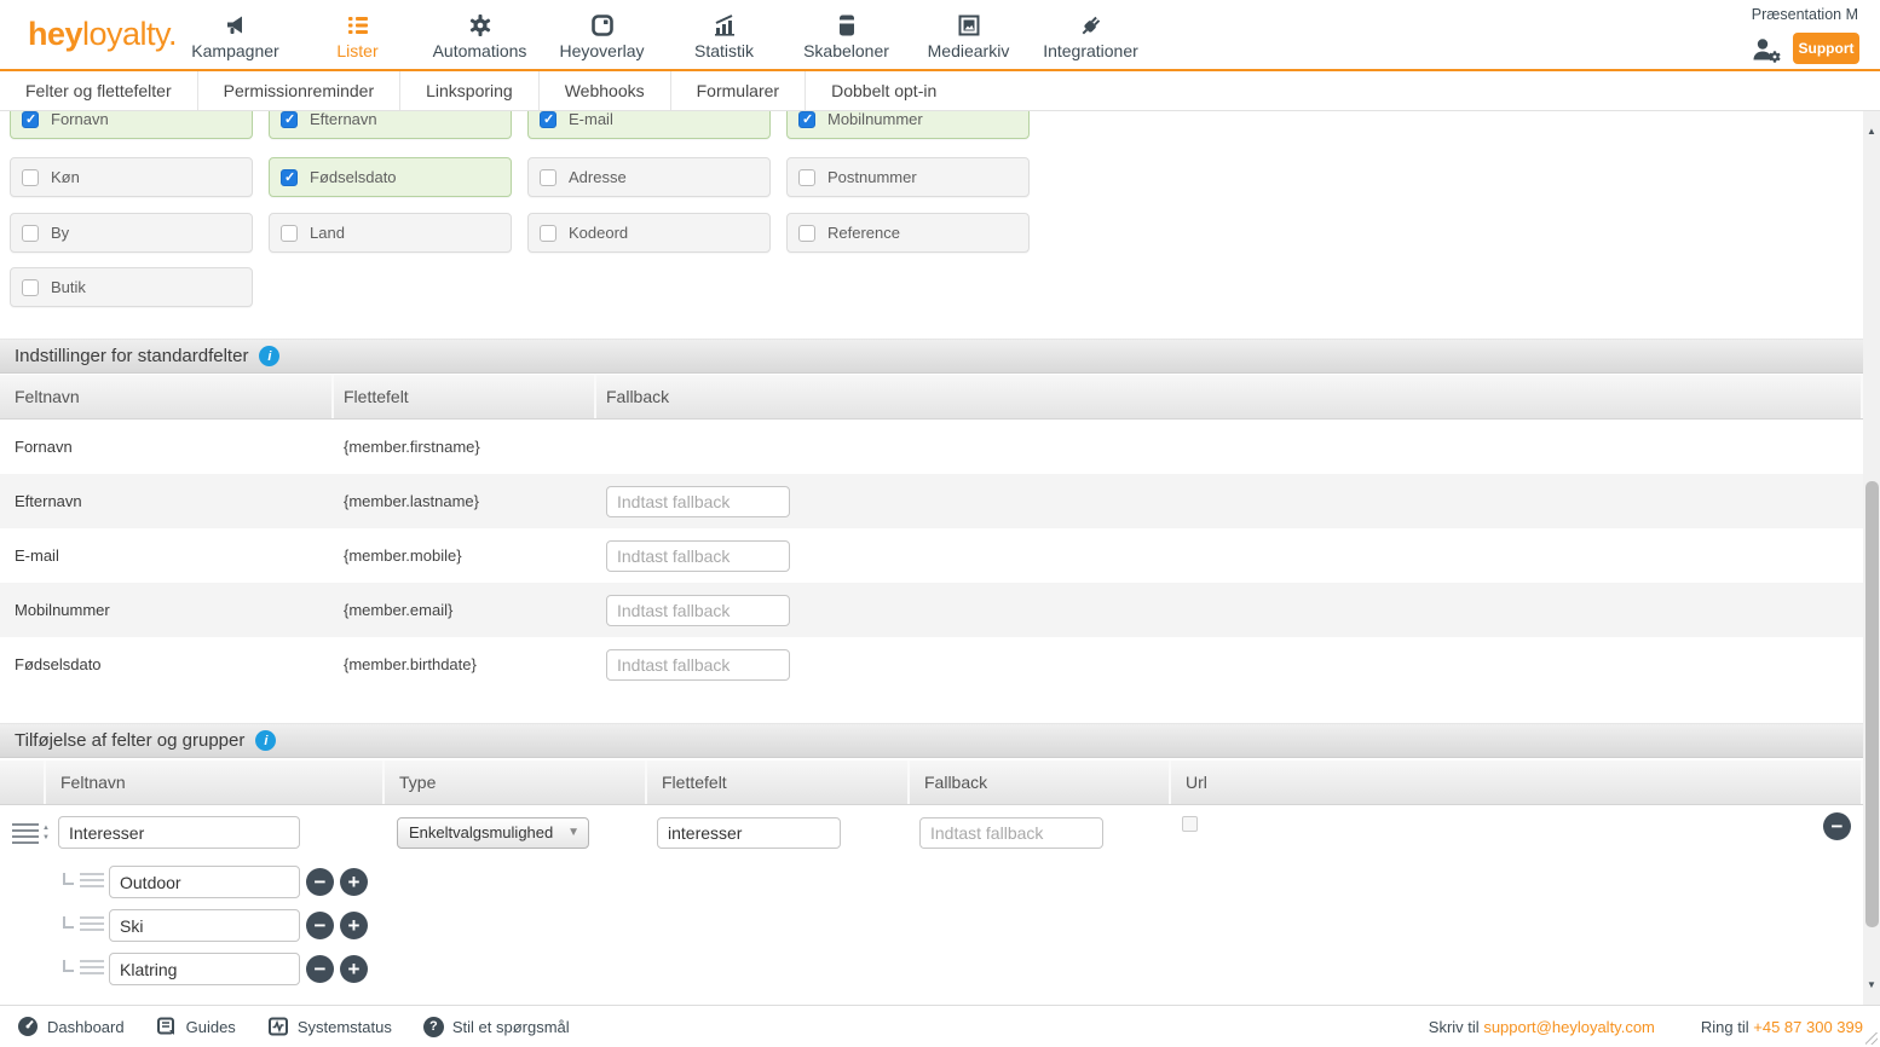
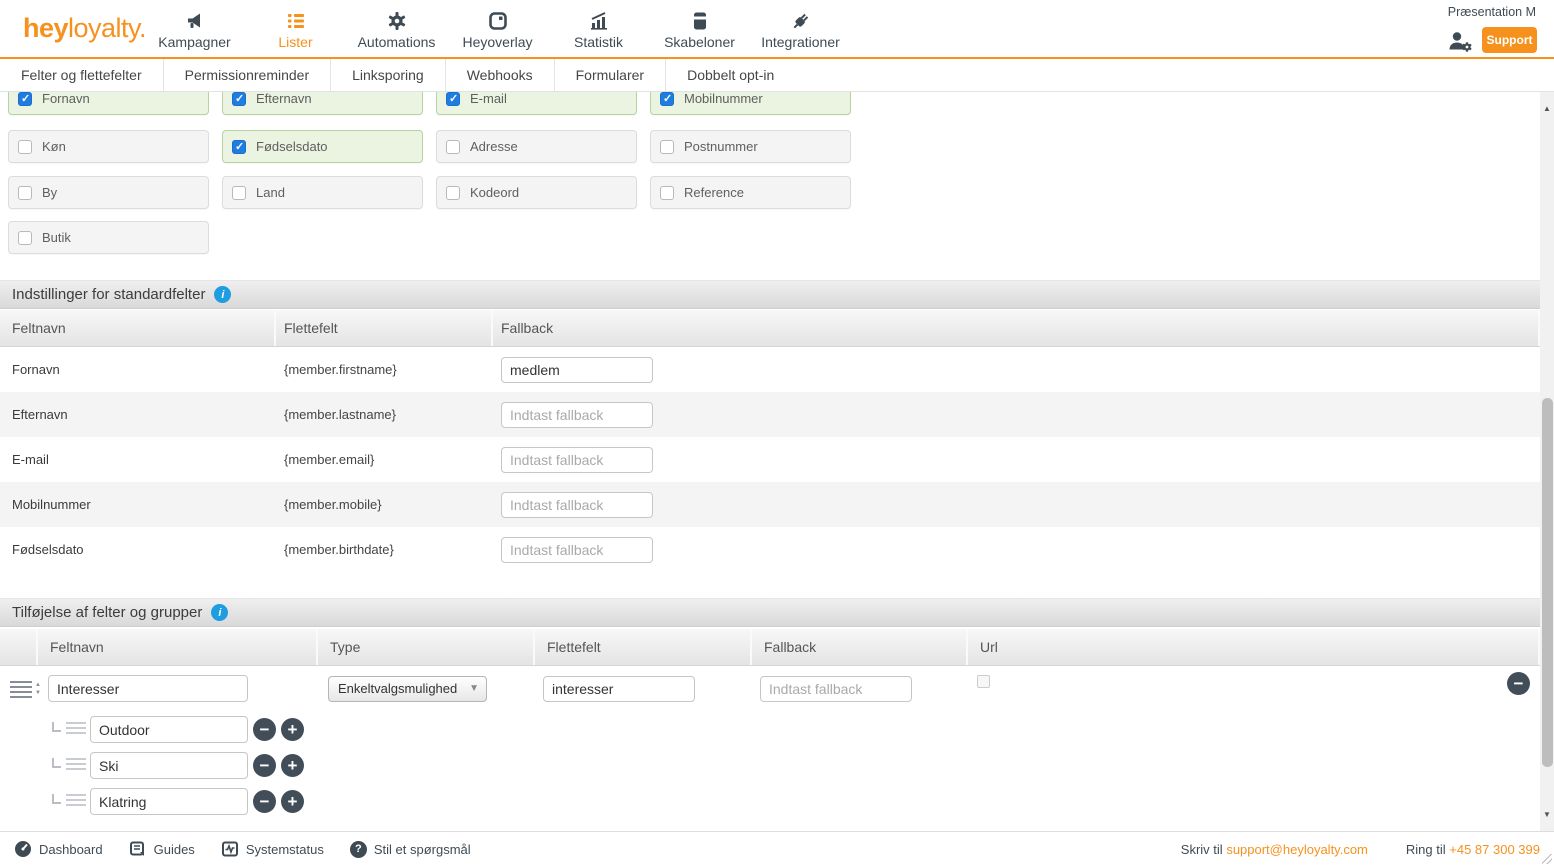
  heyloyalty.
  Kampagner
  Lister
  Automations
  Heyoverlay
  Statistik
  Skabeloner
- Mediearkiv
  Integrationer
  Præsentation M
  Support
  Felter og flettefelter
  Permissionreminder
  Linksporing
  Webhooks
  Formularer
  Dobbelt opt-in
  Fornavn
  Efternavn
  E-mail
  Mobilnummer
  Køn
  Fødselsdato
  Adresse
  Postnummer
  By
  Land
  Kodeord
  Reference
  Butik
  Indstillinger for standardfelter
  i
  Feltnavn
  Flettefelt
  Fallback
  Fornavn
  {member.firstname}
+ medlem
  Efternavn
  {member.lastname}
  Indtast fallback
  E-mail
- {member.mobile}
+ {member.email}
  Indtast fallback
  Mobilnummer
- {member.email}
+ {member.mobile}
  Indtast fallback
  Fødselsdato
  {member.birthdate}
  Indtast fallback
  Tilføjelse af felter og grupper
  i
  Feltnavn
  Type
  Flettefelt
  Fallback
  Url
  Interesser
  Enkeltvalgsmulighed
  ▼
  interesser
  Indtast fallback
  −
  Outdoor
  −
  +
  Ski
  −
  +
  Klatring
  −
  +
  ▲
  ▼
  Dashboard
  Guides
  Systemstatus
  ?
  Stil et spørgsmål
  Skriv til support@heyloyalty.com
  Ring til +45 87 300 399
